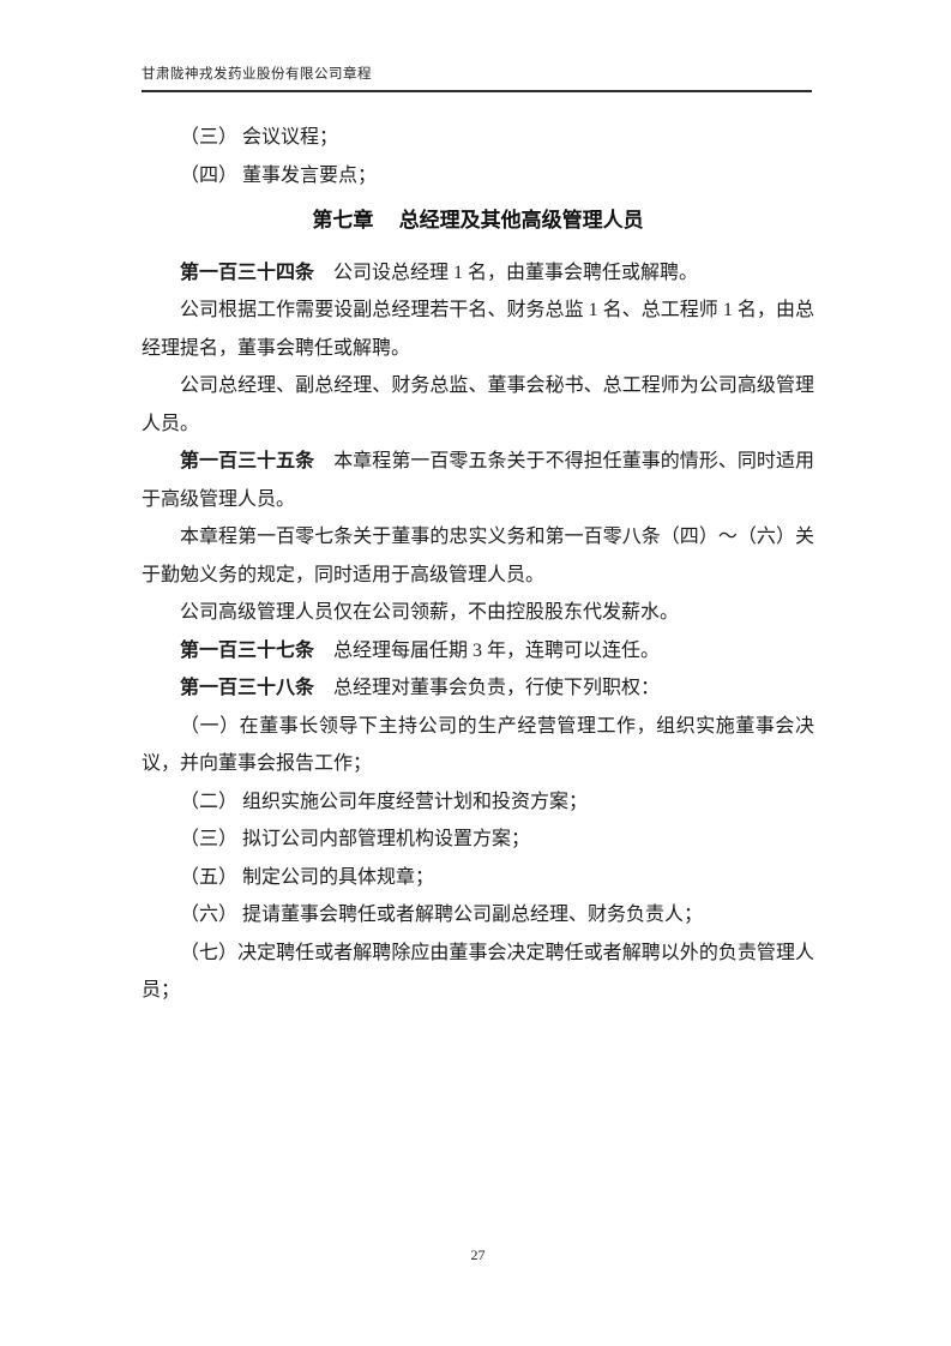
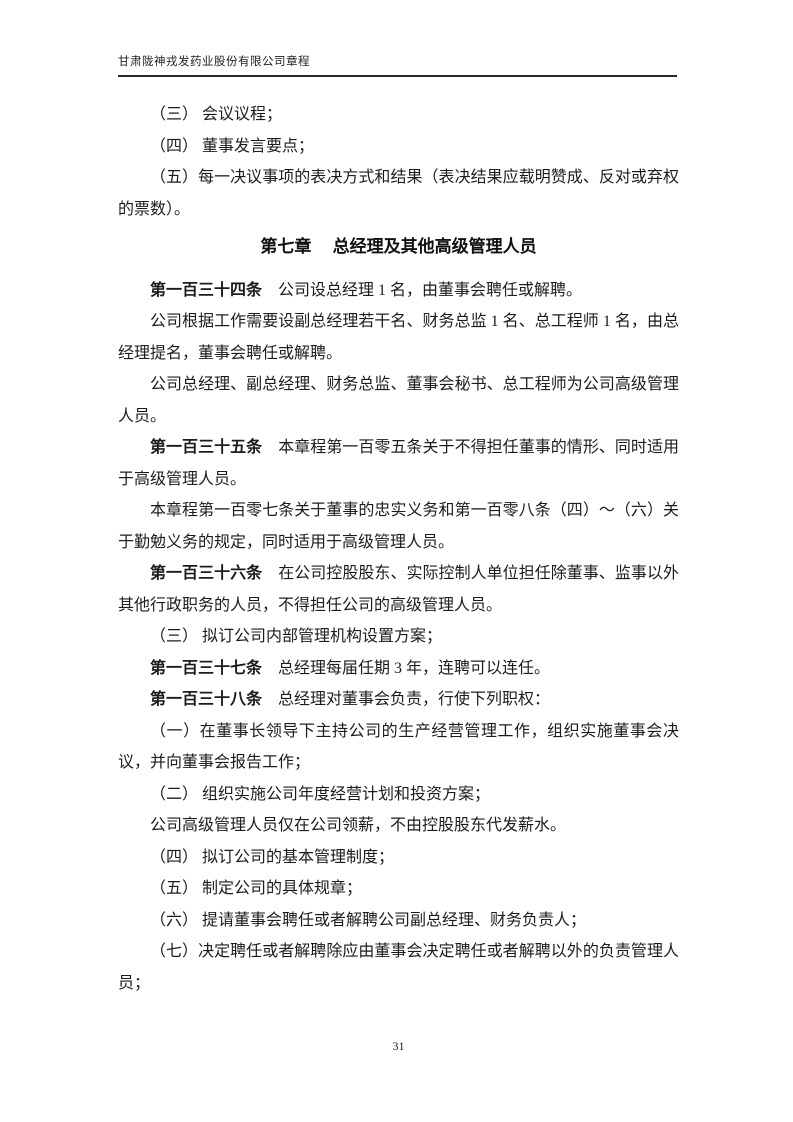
  甘肃陇神戎发药业股份有限公司章程
  （三） 会议议程；
  （四） 董事发言要点；
+ （五）每一决议事项的表决方式和结果（表决结果应载明赞成、反对或弃权的票数）。
  第七章 总经理及其他高级管理人员
  第一百三十四条 公司设总经理 1 名，由董事会聘任或解聘。
  公司根据工作需要设副总经理若干名、财务总监 1 名、总工程师 1 名，由总经理提名，董事会聘任或解聘。
  公司总经理、副总经理、财务总监、董事会秘书、总工程师为公司高级管理人员。
  第一百三十五条 本章程第一百零五条关于不得担任董事的情形、同时适用于高级管理人员。
  本章程第一百零七条关于董事的忠实义务和第一百零八条（四）～（六）关于勤勉义务的规定，同时适用于高级管理人员。
+ 第一百三十六条 在公司控股股东、实际控制人单位担任除董事、监事以外其他行政职务的人员，不得担任公司的高级管理人员。
- 公司高级管理人员仅在公司领薪，不由控股股东代发薪水。
+ （三） 拟订公司内部管理机构设置方案；
  第一百三十七条 总经理每届任期 3 年，连聘可以连任。
  第一百三十八条 总经理对董事会负责，行使下列职权：
  （一）在董事长领导下主持公司的生产经营管理工作，组织实施董事会决议，并向董事会报告工作；
  （二） 组织实施公司年度经营计划和投资方案；
- （三） 拟订公司内部管理机构设置方案；
+ 公司高级管理人员仅在公司领薪，不由控股股东代发薪水。
+ （四） 拟订公司的基本管理制度；
  （五） 制定公司的具体规章；
  （六） 提请董事会聘任或者解聘公司副总经理、财务负责人；
  （七）决定聘任或者解聘除应由董事会决定聘任或者解聘以外的负责管理人员；
- 27
+ 31
